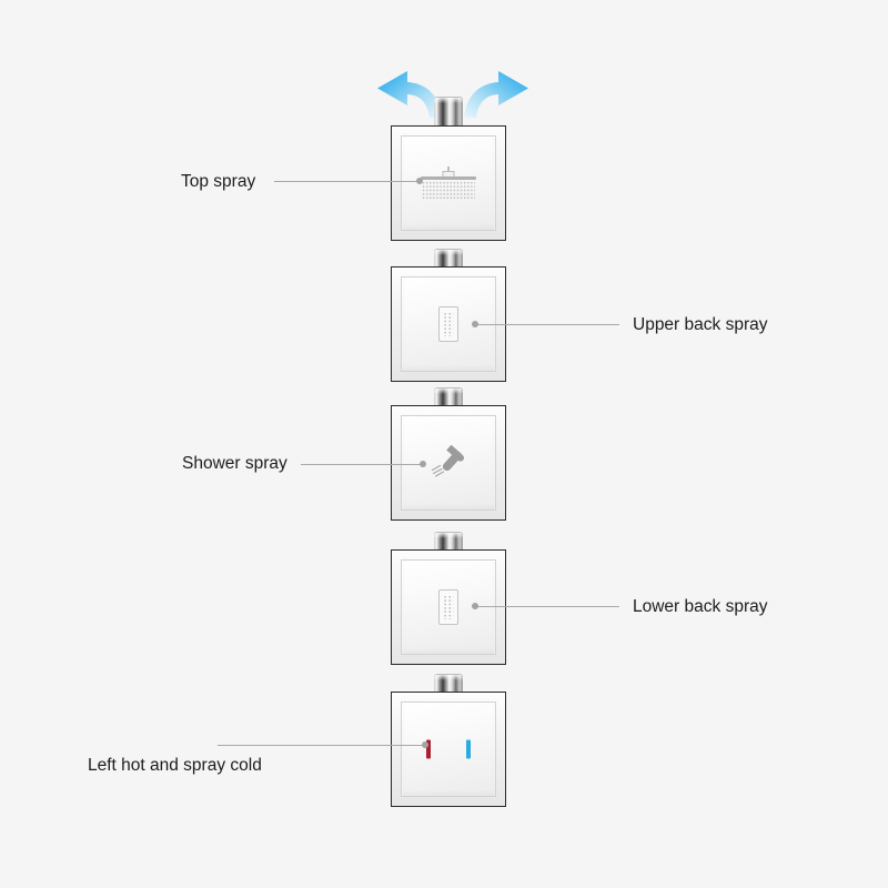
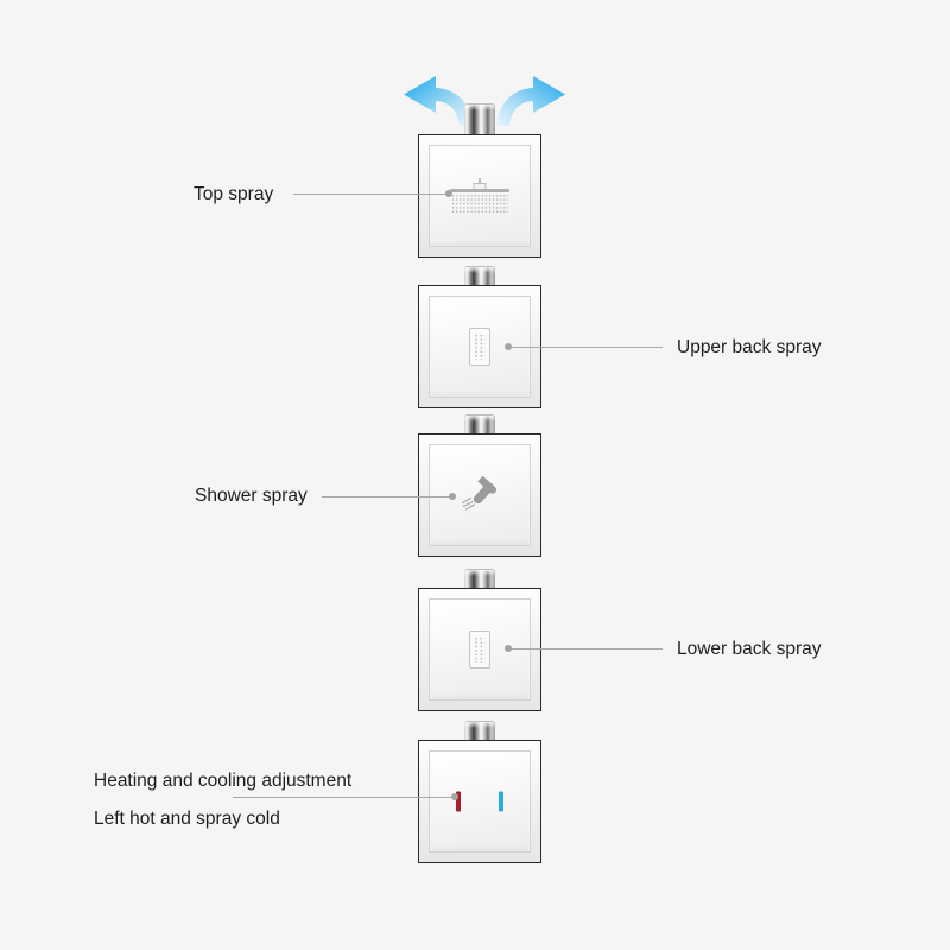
  Top spray
  Upper back spray
  Shower spray
  Lower back spray
+ Heating and cooling adjustment
  Left hot and spray cold
